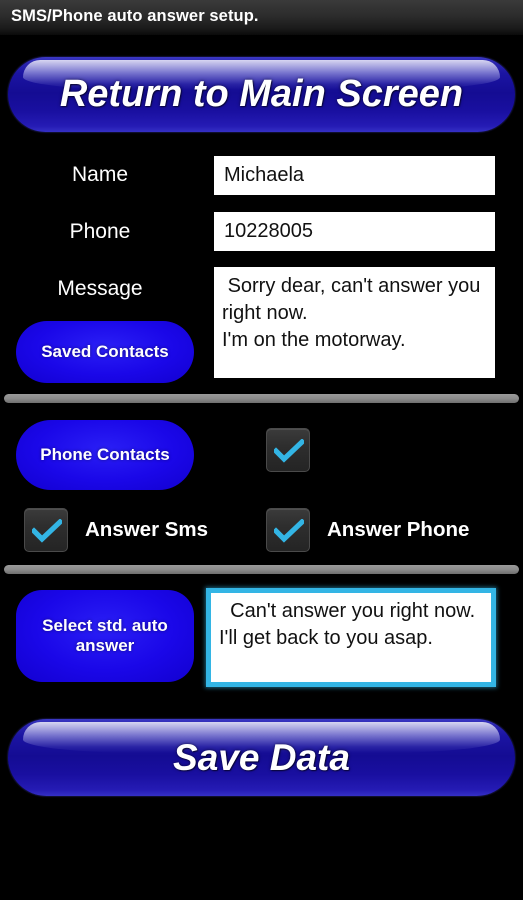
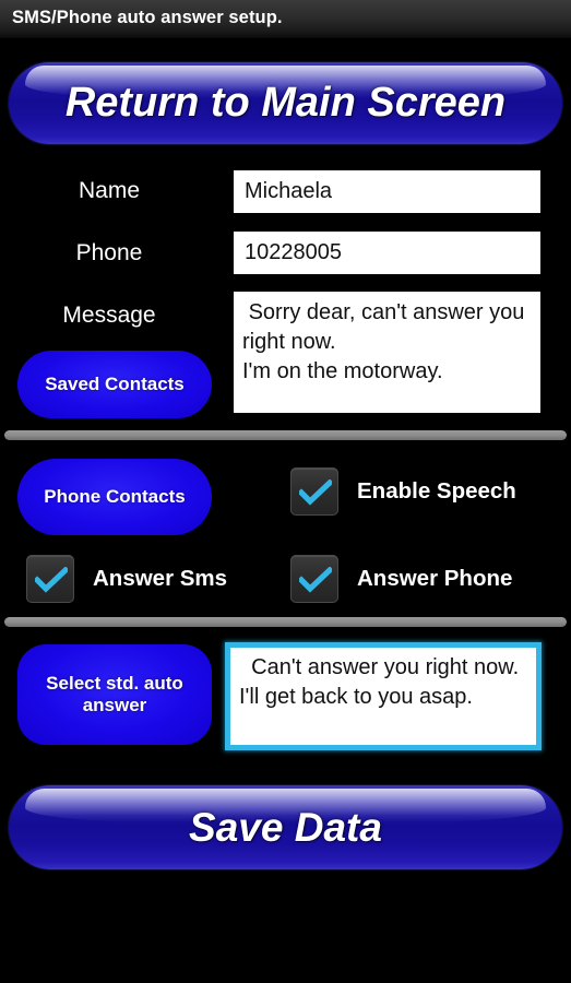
  SMS/Phone auto answer setup.
  Return to Main Screen
  Name
  Phone
  Message
  Michaela
  10228005
  Sorry dear, can't answer you right now.
  I'm on the motorway.
  Saved Contacts
  Phone Contacts
+ Enable Speech
  Answer Sms
  Answer Phone
  Select std. auto answer
  Can't answer you right now.
  I'll get back to you asap.
  Save Data
